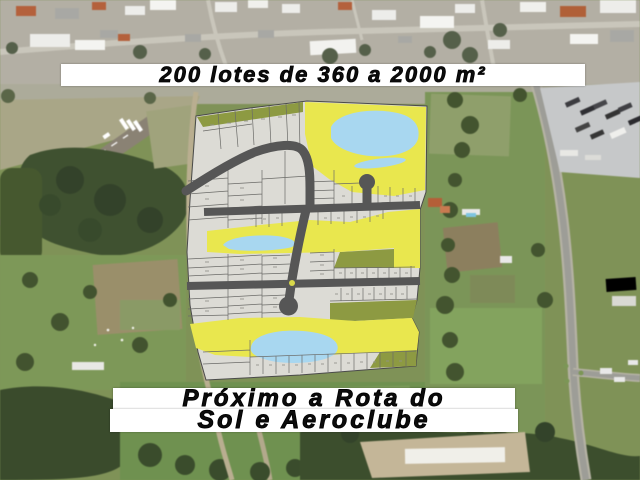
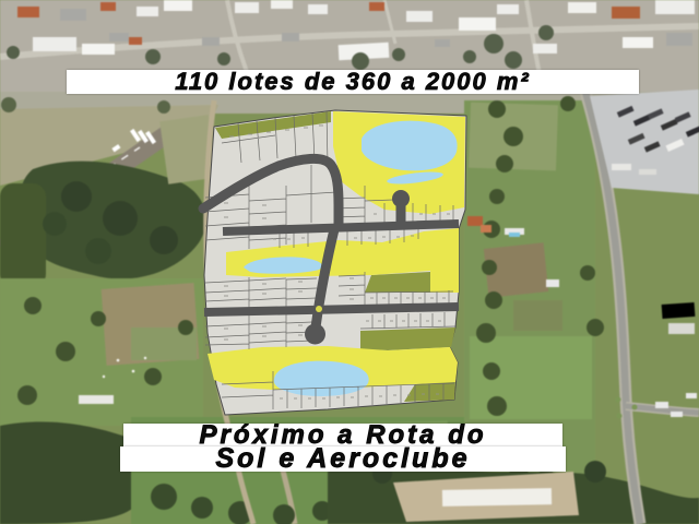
- 200 lotes de 360 a 2000 m²
+ 110 lotes de 360 a 2000 m²
  Próximo a Rota do
  Sol e Aeroclube
